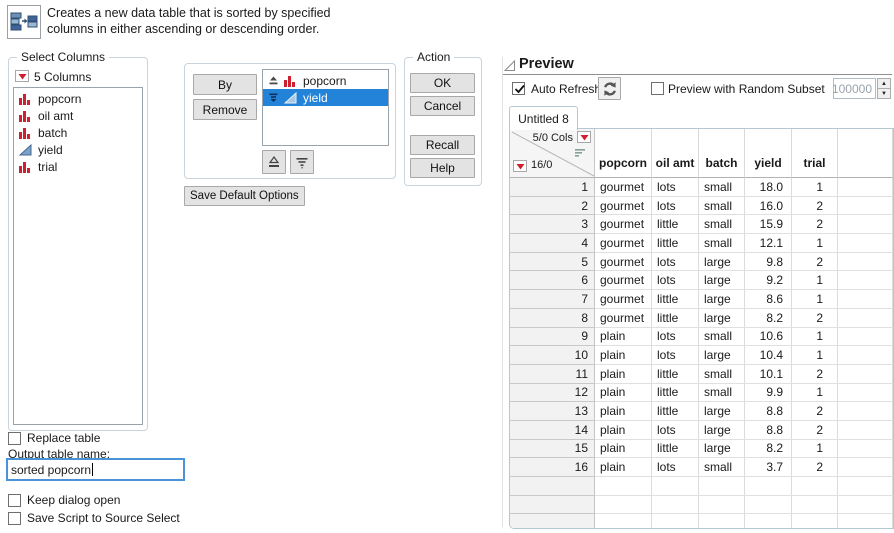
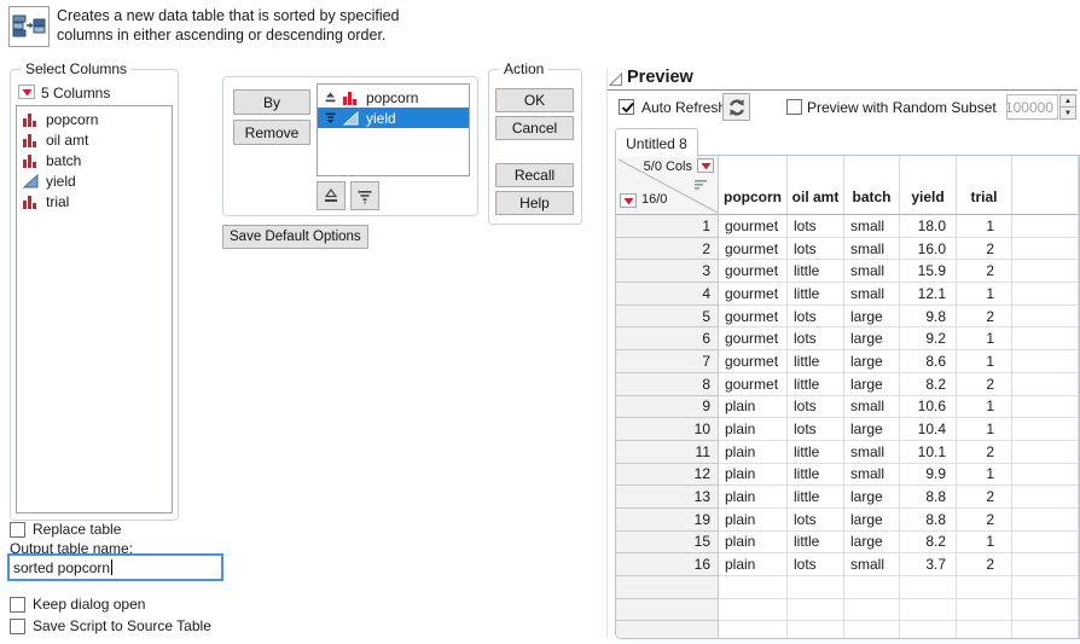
  Creates a new data table that is sorted by specified
  columns in either ascending or descending order.
  Select Columns
  5 Columns
  popcorn
  oil amt
  batch
  yield
  trial
  By
  Remove
  popcorn
  yield
  Save Default Options
  Action
  OK
  Cancel
  Recall
  Help
  Replace table
  Output table name:
  sorted popcorn
  Keep dialog open
- Save Script to Source Select
+ Save Script to Source Table
  Preview
  Auto Refres
  Preview with Random Subset
  100000
  Untitled 8
  5/0 Cols
  16/0
  popcorn
  oil amt
  batch
  yield
  trial
  1
  gourmet
  lots
  small
  18.0
  1
  2
  gourmet
  lots
  small
  16.0
  2
  3
  gourmet
  little
  small
  15.9
  2
  4
  gourmet
  little
  small
  12.1
  1
  5
  gourmet
  lots
  large
  9.8
  2
  6
  gourmet
  lots
  large
  9.2
  1
  7
  gourmet
  little
  large
  8.6
  1
  8
  gourmet
  little
  large
  8.2
  2
  9
  plain
  lots
  small
  10.6
  1
  10
  plain
  lots
  large
  10.4
  1
  11
  plain
  little
  small
  10.1
  2
  12
  plain
  little
  small
  9.9
  1
  13
  plain
  little
  large
  8.8
  2
- 14
+ 19
  plain
  lots
  large
  8.8
  2
  15
  plain
  little
  large
  8.2
  1
  16
  plain
  lots
  small
  3.7
  2
